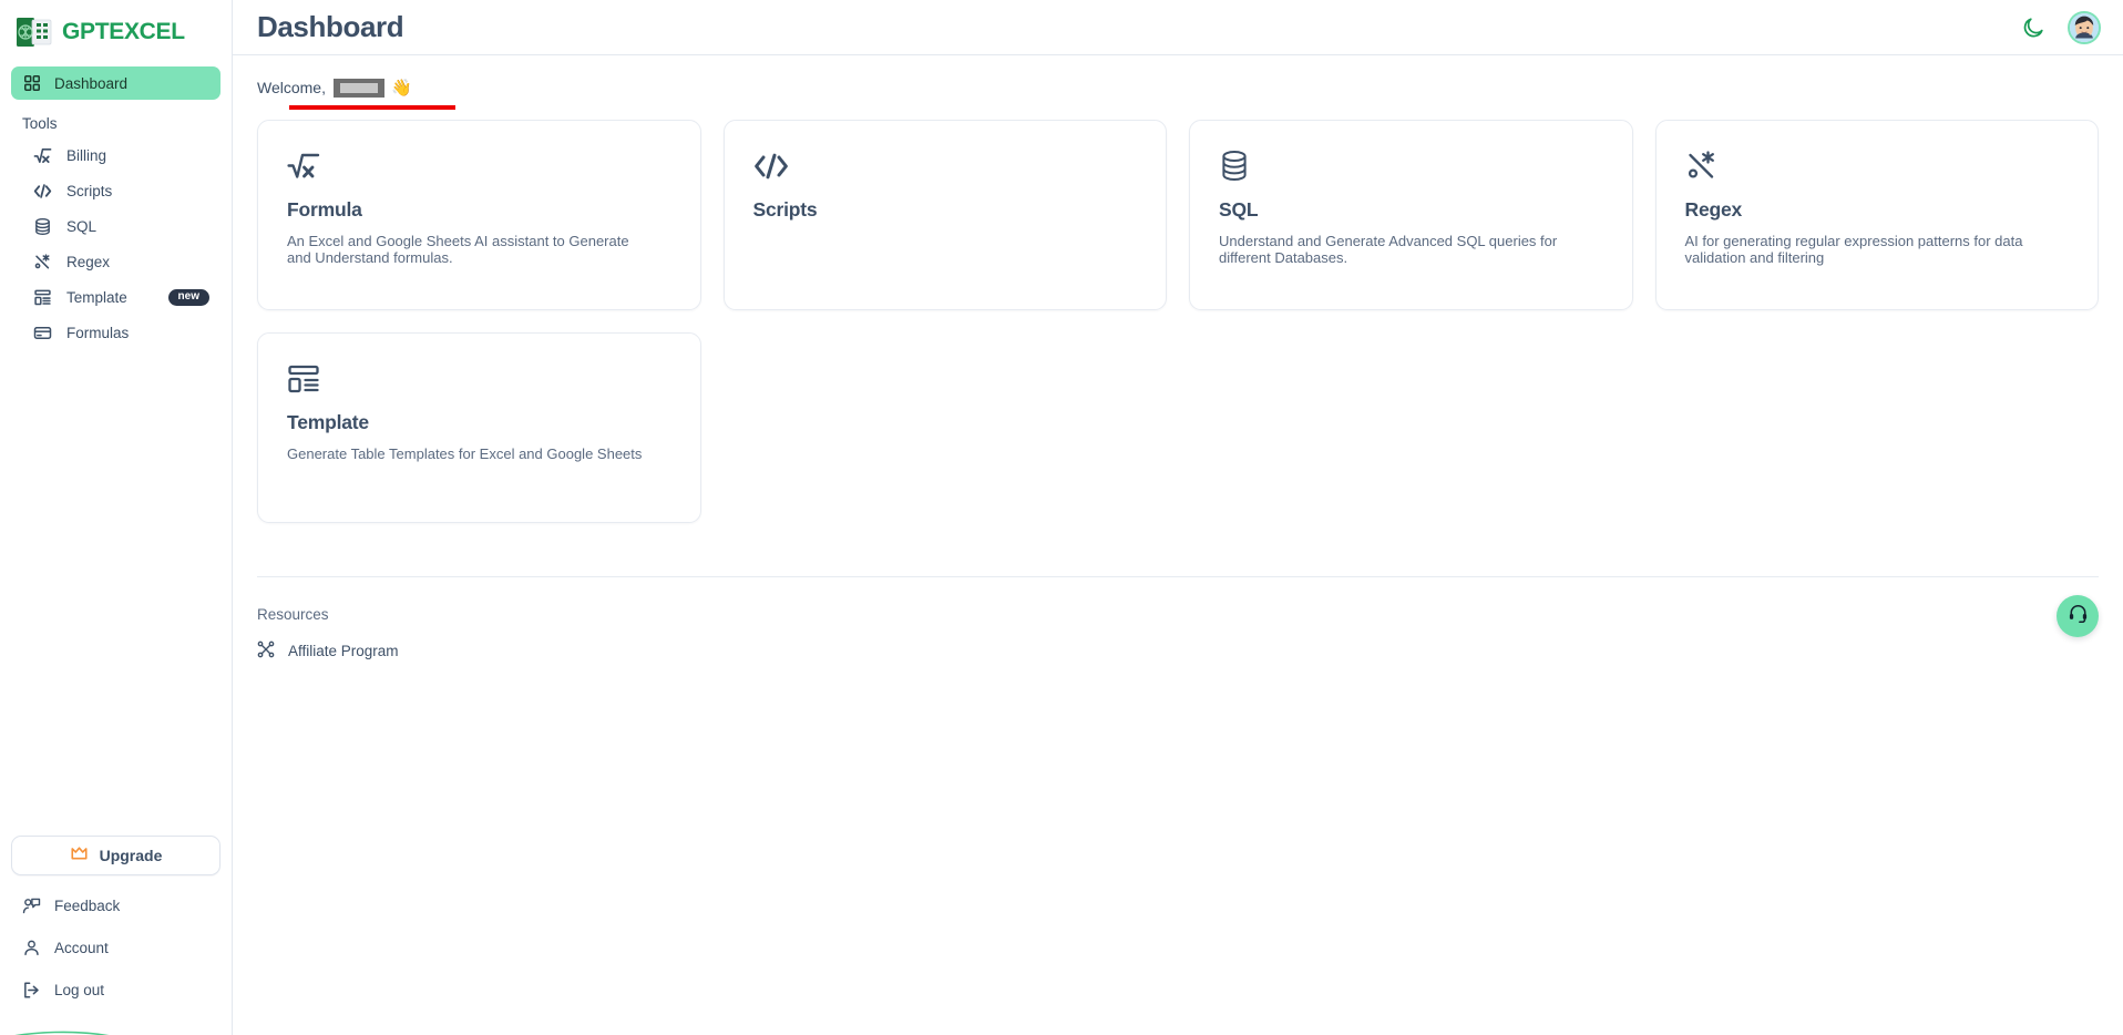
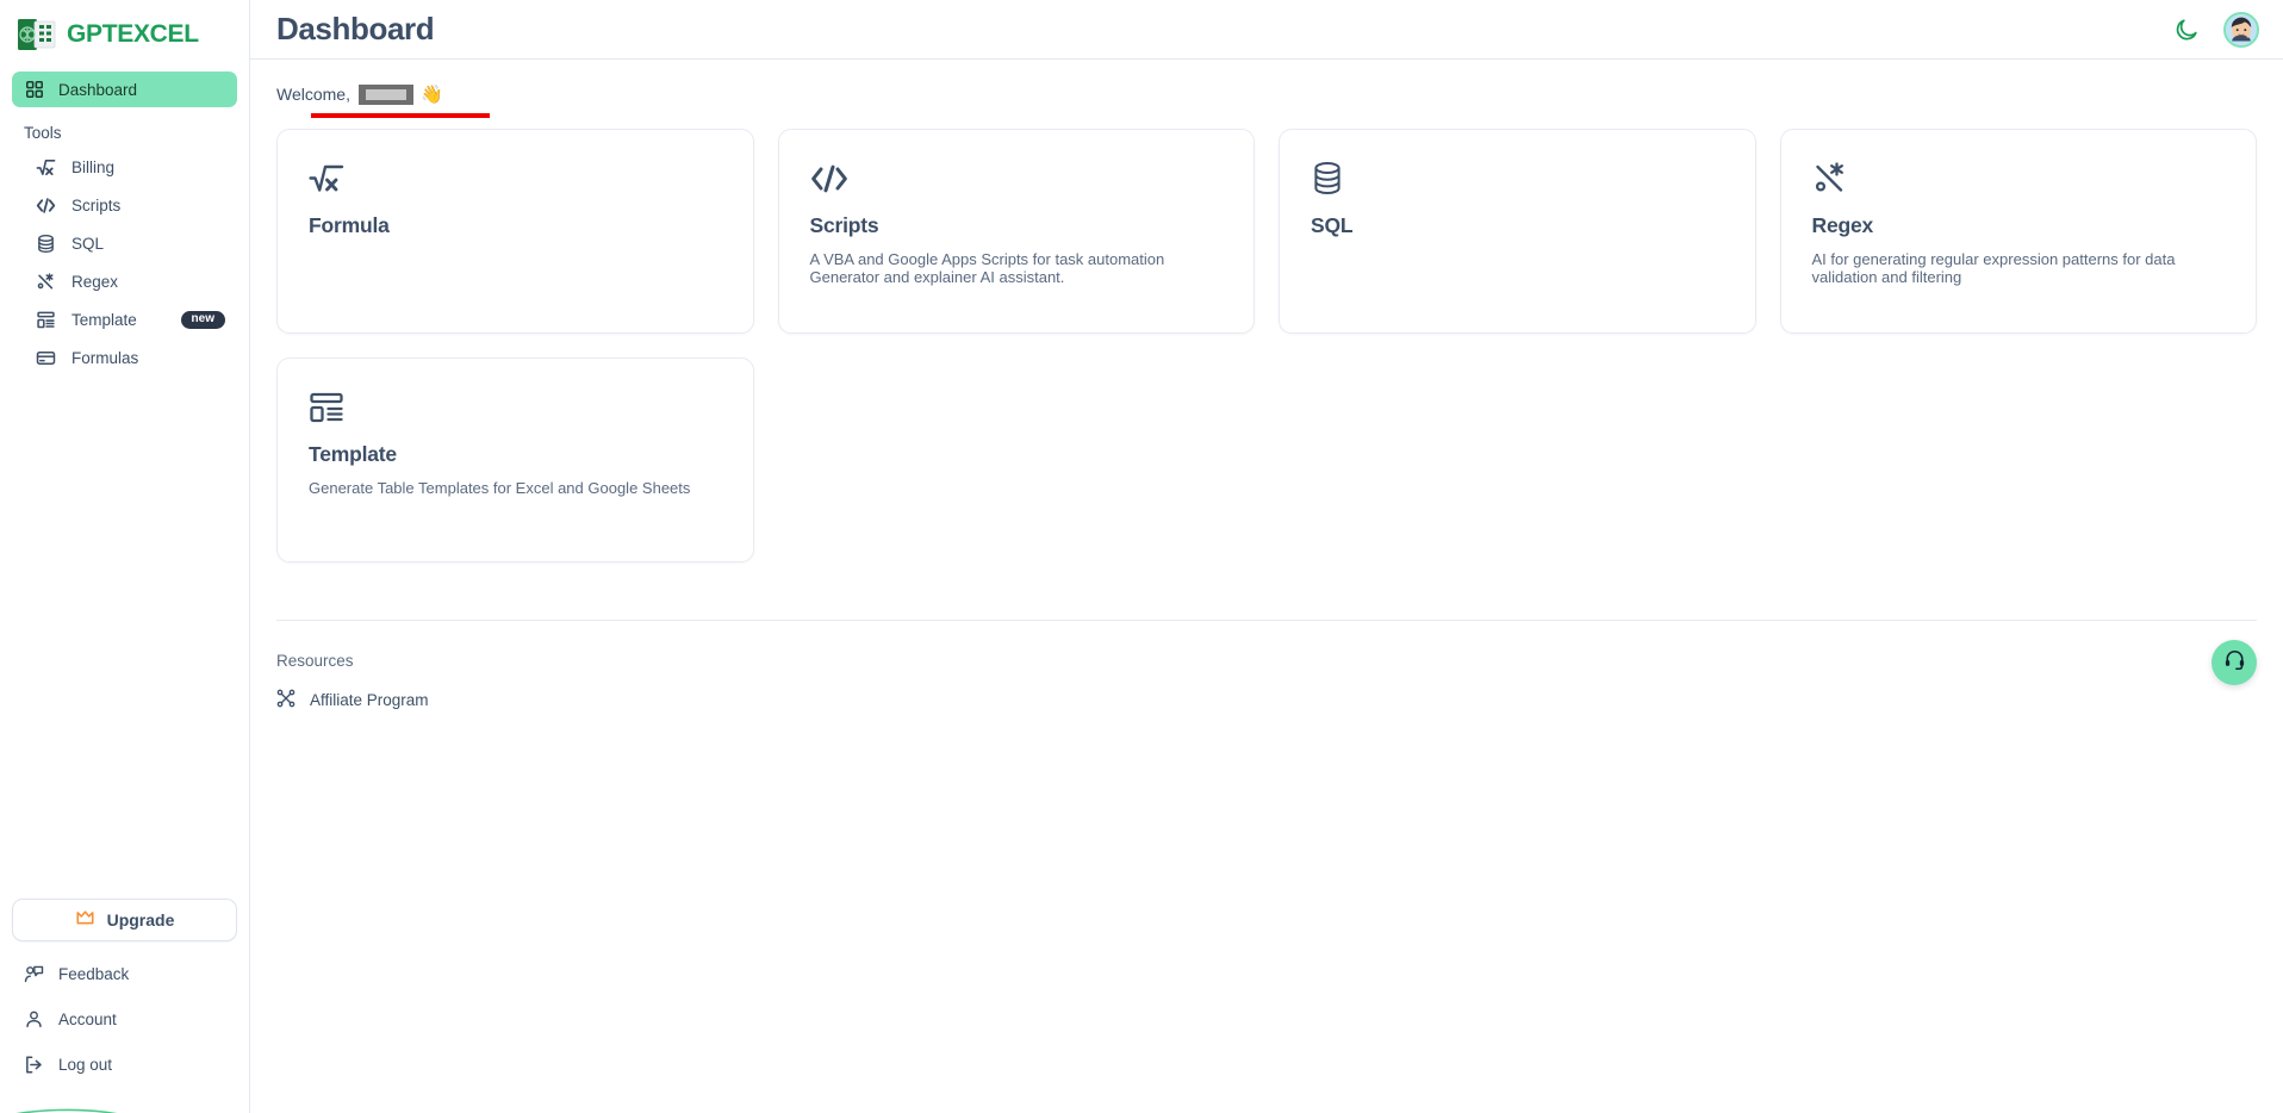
  GPTEXCEL
  Dashboard
  Tools
  Billing
  Scripts
  SQL
  Regex
  Template
  new
  Formulas
  Upgrade
  Feedback
  Account
  Log out
  Dashboard
  Welcome,
  👋
  Formula
- An Excel and Google Sheets AI assistant to Generate and Understand formulas.
  Scripts
+ A VBA and Google Apps Scripts for task automation Generator and explainer AI assistant.
  SQL
- Understand and Generate Advanced SQL queries for different Databases.
  Regex
  AI for generating regular expression patterns for data validation and filtering
  Template
  Generate Table Templates for Excel and Google Sheets
  Resources
  Affiliate Program
